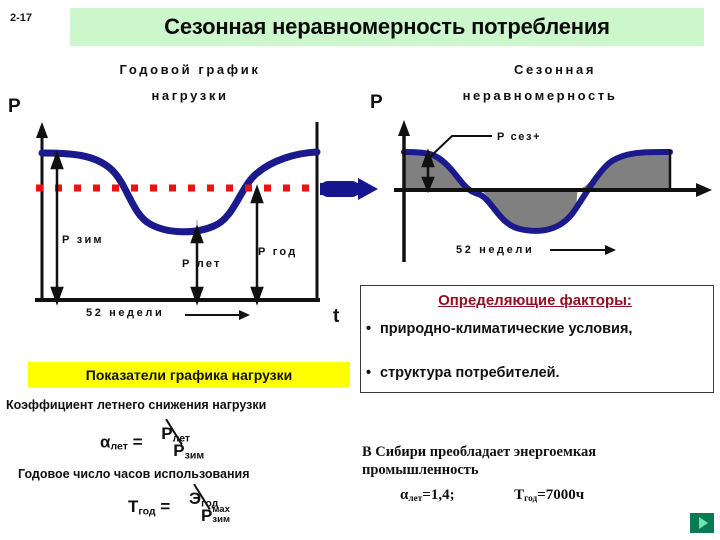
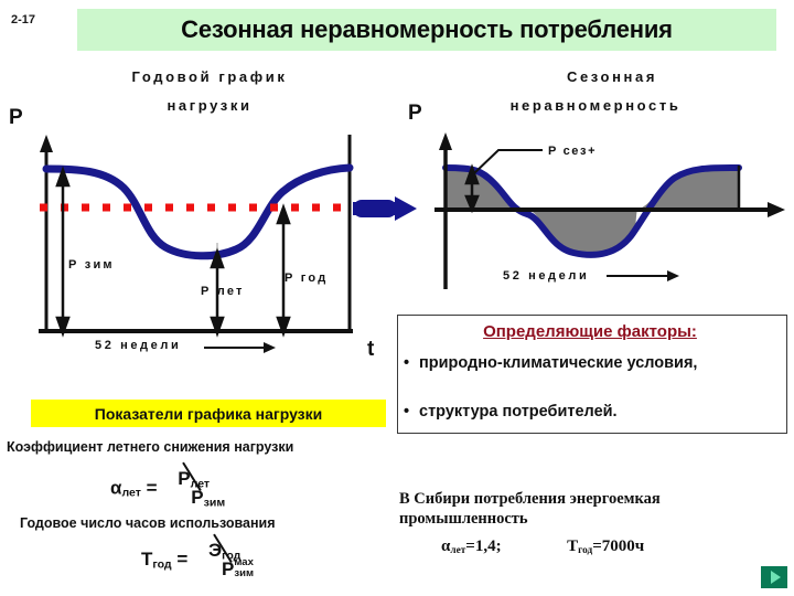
  2-17
  Сезонная неравномерность потребления
  Годовой график
  нагрузки
  Сезонная
  неравномерность
  P
  P
  t
  Р зим
  Р лет
  Р год
  52 недели
  Р сез+
  52 недели
  Показатели графика нагрузки
  Коэффициент летнего снижения нагрузки
  αлет =
  Рлет
  Рзим
  Годовое число часов использования
  Тгод =
  Эгод
  Р
  мах
  зим
  Определяющие факторы:
  • природно-климатические условия,
  • структура потребителей.
- В Сибири преобладает энергоемкая промышленность
+ В Сибири потребления энергоемкая промышленность
  αлет=1,4; Тгод=7000ч
